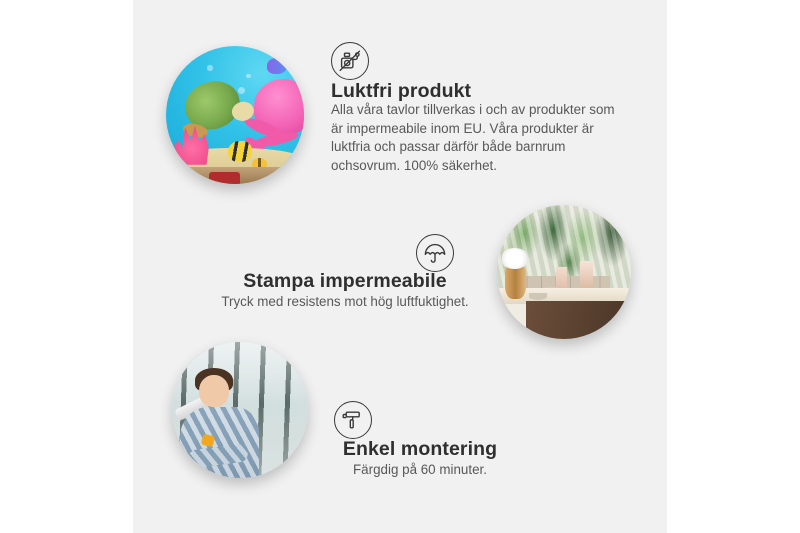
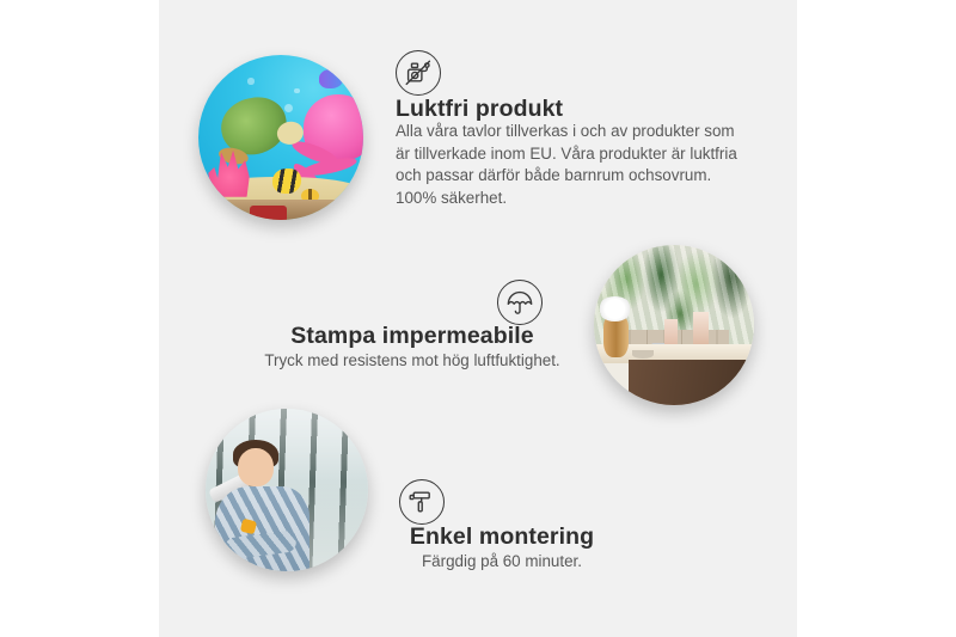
  Luktfri produkt
- Alla våra tavlor tillverkas i och av produkter som är impermeabile inom EU. Våra produkter är luktfria och passar därför både barnrum ochsovrum. 100% säkerhet.
+ Alla våra tavlor tillverkas i och av produkter som är tillverkade inom EU. Våra produkter är luktfria och passar därför både barnrum ochsovrum. 100% säkerhet.
  Stampa impermeabile
  Tryck med resistens mot hög luftfuktighet.
  Enkel montering
  Färgdig på 60 minuter.
